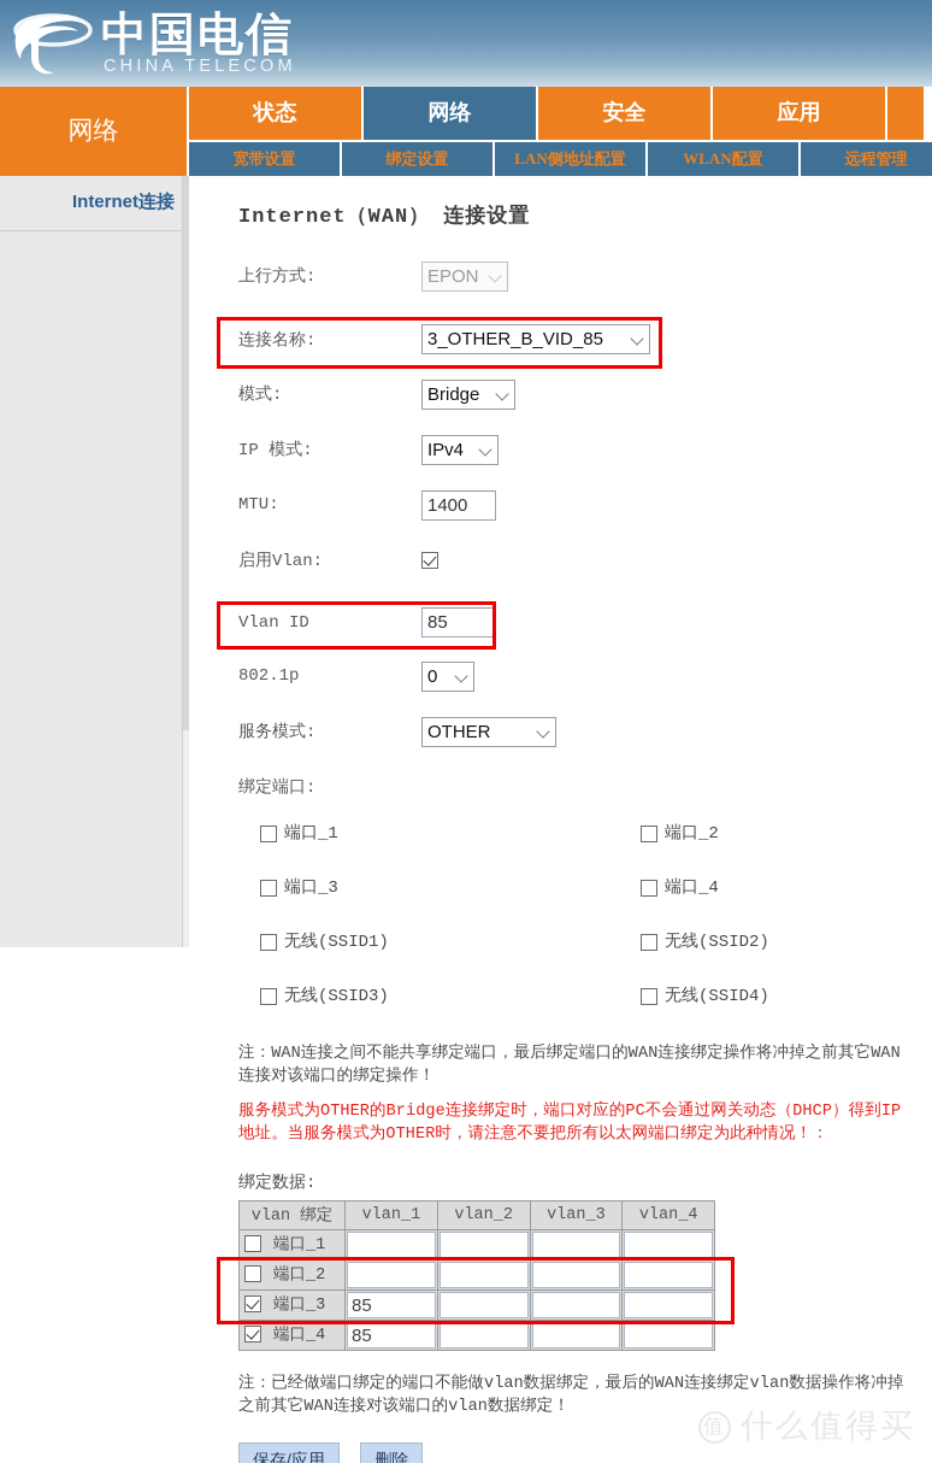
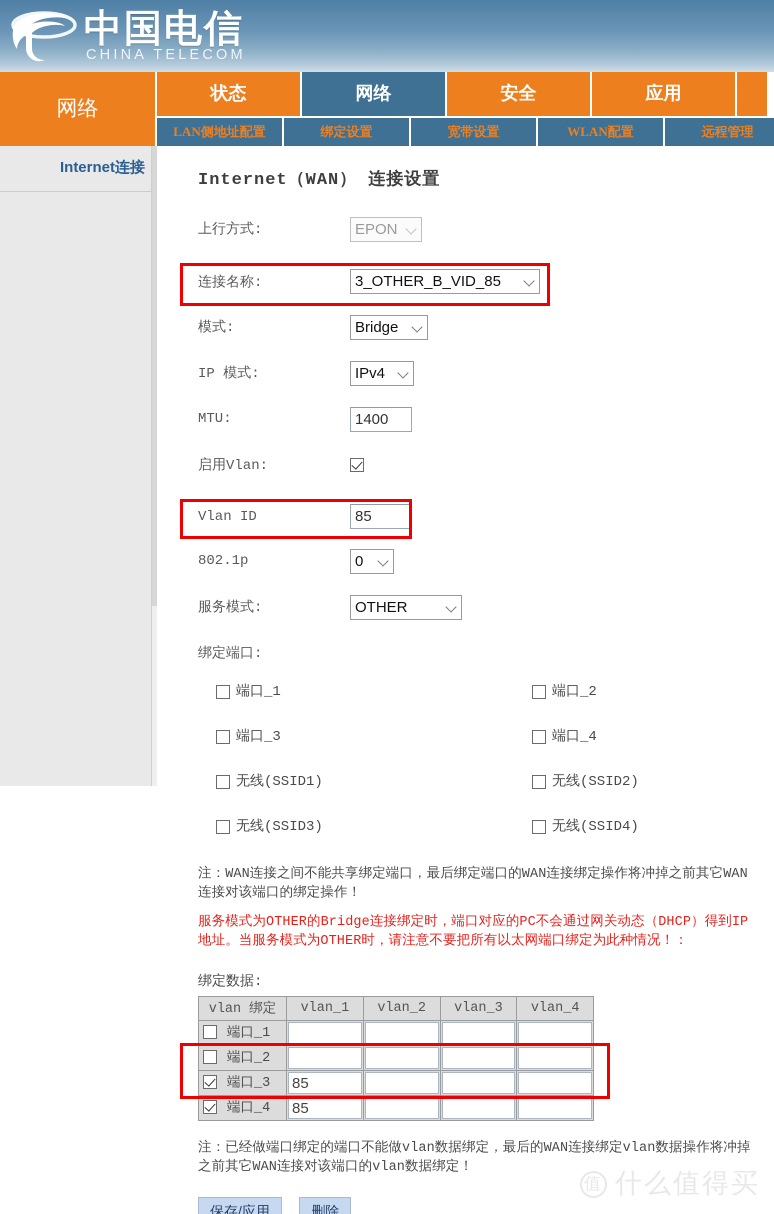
  中国电信
  CHINA TELECOM
  网络
  状态
  网络
  安全
  应用
- 宽带设置
+ LAN侧地址配置
  绑定设置
- LAN侧地址配置
+ 宽带设置
  WLAN配置
  远程管理
  Internet连接
  Internet（WAN） 连接设置
  上行方式:
  EPON
  连接名称:
  3_OTHER_B_VID_85
  模式:
  Bridge
  IP 模式:
  IPv4
  MTU:
  1400
  启用Vlan:
  Vlan ID
  85
  802.1p
  0
  服务模式:
  OTHER
  绑定端口:
  端口_1
  端口_2
  端口_3
  端口_4
  无线(SSID1)
  无线(SSID2)
  无线(SSID3)
  无线(SSID4)
  注：WAN连接之间不能共享绑定端口，最后绑定端口的WAN连接绑定操作将冲掉之前其它WAN连接对该端口的绑定操作！
  服务模式为OTHER的Bridge连接绑定时，端口对应的PC不会通过网关动态（DHCP）得到IP地址。当服务模式为OTHER时，请注意不要把所有以太网端口绑定为此种情况！：
  绑定数据:
  vlan 绑定	vlan_1	vlan_2	vlan_3	vlan_4
  端口_1
  端口_2
  端口_3	85
  端口_4	85
  注：已经做端口绑定的端口不能做vlan数据绑定，最后的WAN连接绑定vlan数据操作将冲掉之前其它WAN连接对该端口的vlan数据绑定！
  保存/应用 删除
